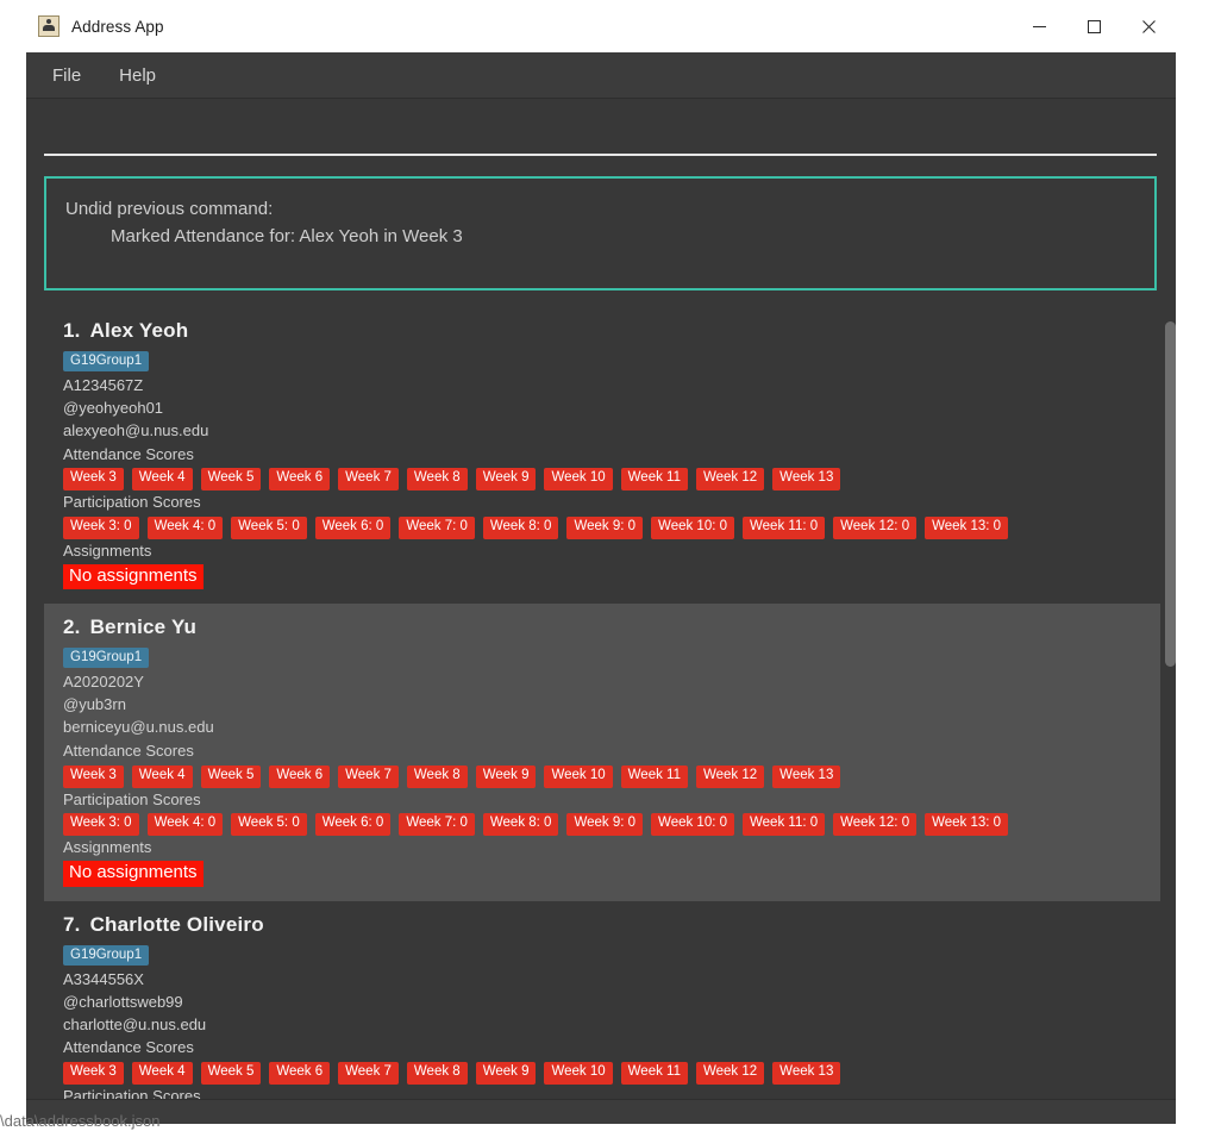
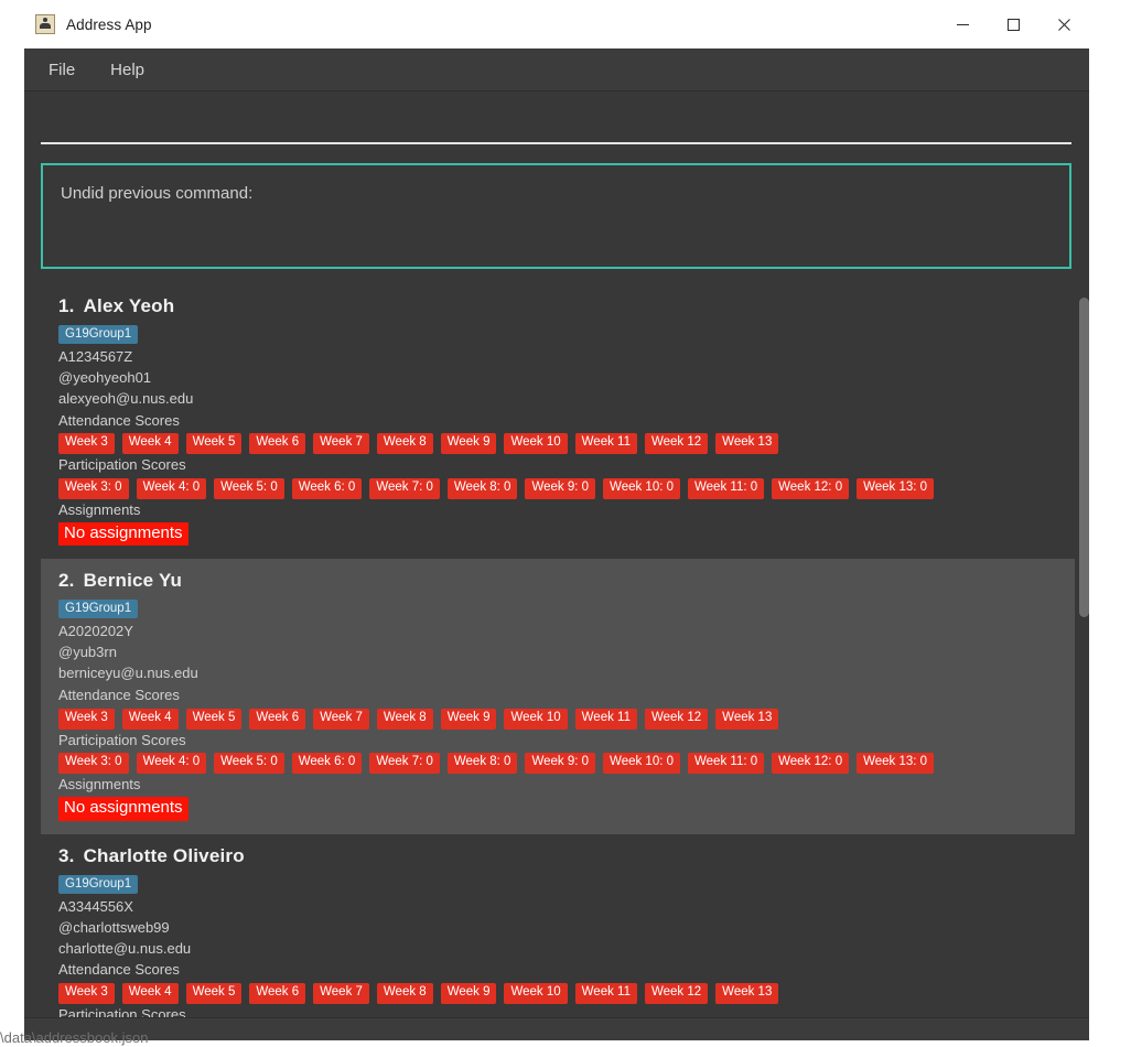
  Address App
  File
  Help
  Undid previous command:
- Marked Attendance for: Alex Yeoh in Week 3
  1. Alex Yeoh
  G19Group1
  A1234567Z
  @yeohyeoh01
  alexyeoh@u.nus.edu
  Attendance Scores
  Week 3
  Week 4
  Week 5
  Week 6
  Week 7
  Week 8
  Week 9
  Week 10
  Week 11
  Week 12
  Week 13
  Participation Scores
  Week 3: 0
  Week 4: 0
  Week 5: 0
  Week 6: 0
  Week 7: 0
  Week 8: 0
  Week 9: 0
  Week 10: 0
  Week 11: 0
  Week 12: 0
  Week 13: 0
  Assignments
  No assignments
  2. Bernice Yu
  G19Group1
  A2020202Y
  @yub3rn
  berniceyu@u.nus.edu
  Attendance Scores
  Week 3
  Week 4
  Week 5
  Week 6
  Week 7
  Week 8
  Week 9
  Week 10
  Week 11
  Week 12
  Week 13
  Participation Scores
  Week 3: 0
  Week 4: 0
  Week 5: 0
  Week 6: 0
  Week 7: 0
  Week 8: 0
  Week 9: 0
  Week 10: 0
  Week 11: 0
  Week 12: 0
  Week 13: 0
  Assignments
  No assignments
- 7. Charlotte Oliveiro
+ 3. Charlotte Oliveiro
  G19Group1
  A3344556X
  @charlottsweb99
  charlotte@u.nus.edu
  Attendance Scores
  Week 3
  Week 4
  Week 5
  Week 6
  Week 7
  Week 8
  Week 9
  Week 10
  Week 11
  Week 12
  Week 13
  Participation Scores
  \data\addressbook.json
